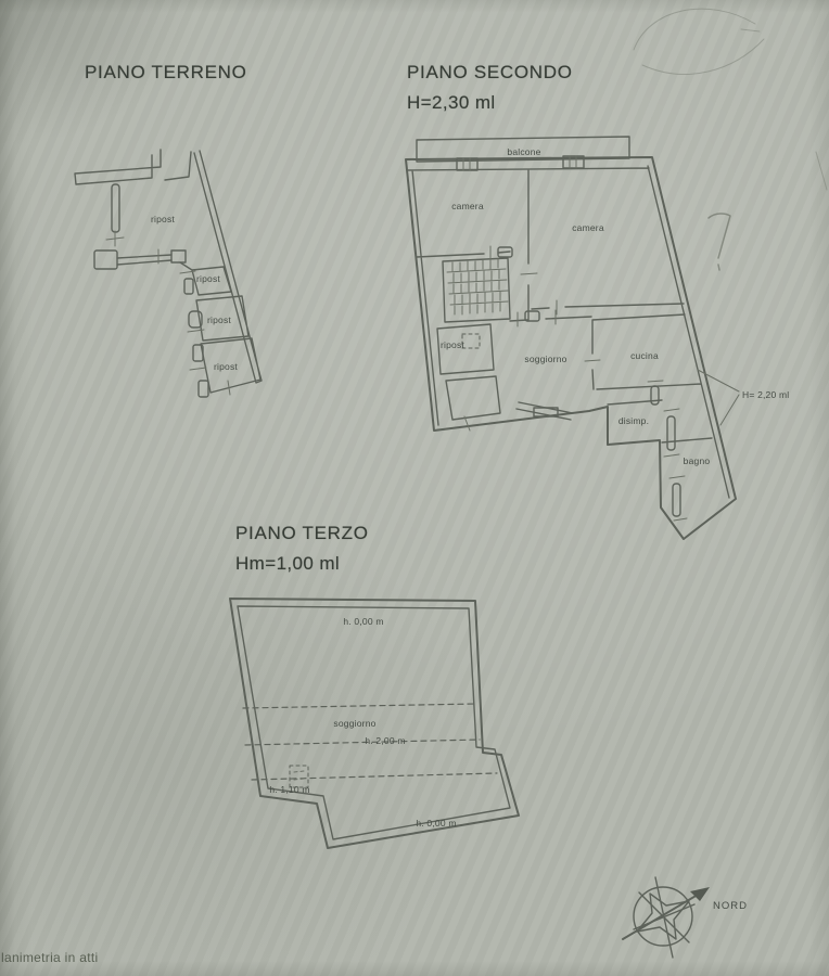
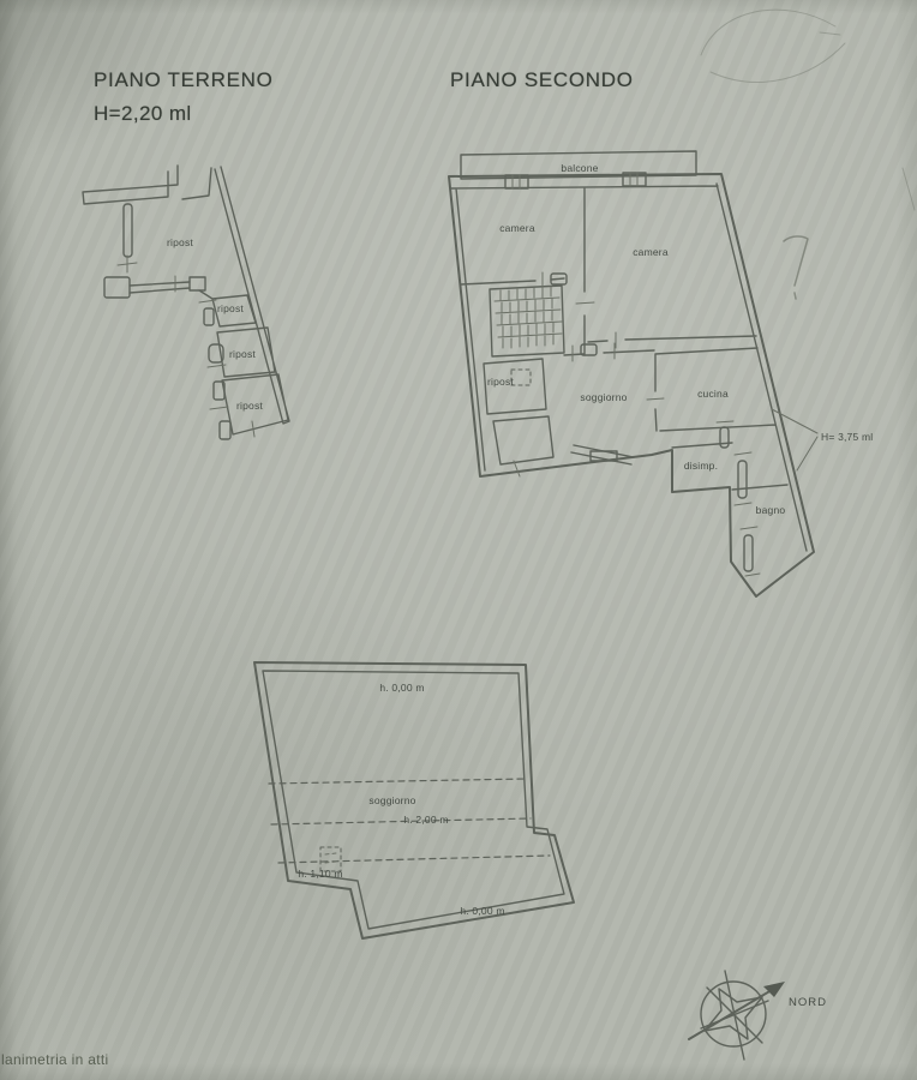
  PIANO TERRENO
+ H=2,20 ml
  PIANO SECONDO
- H=2,30 ml
- PIANO TERZO
- Hm=1,00 ml
  ripost
  ripost
  ripost
  ripost
  balcone
  camera
  camera
  ripost
  soggiorno
  cucina
  disimp.
  bagno
- H= 2,20 ml
+ H= 3,75 ml
  h. 0,00 m
  soggiorno
  h. 2,00 m
  h. 1,10 m
  h. 0,00 m
  NORD
  lanimetria in atti
